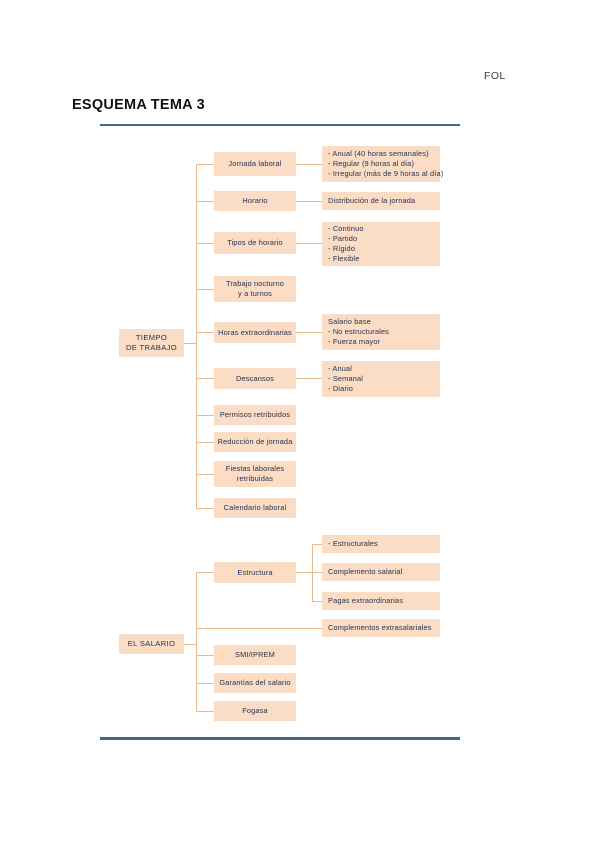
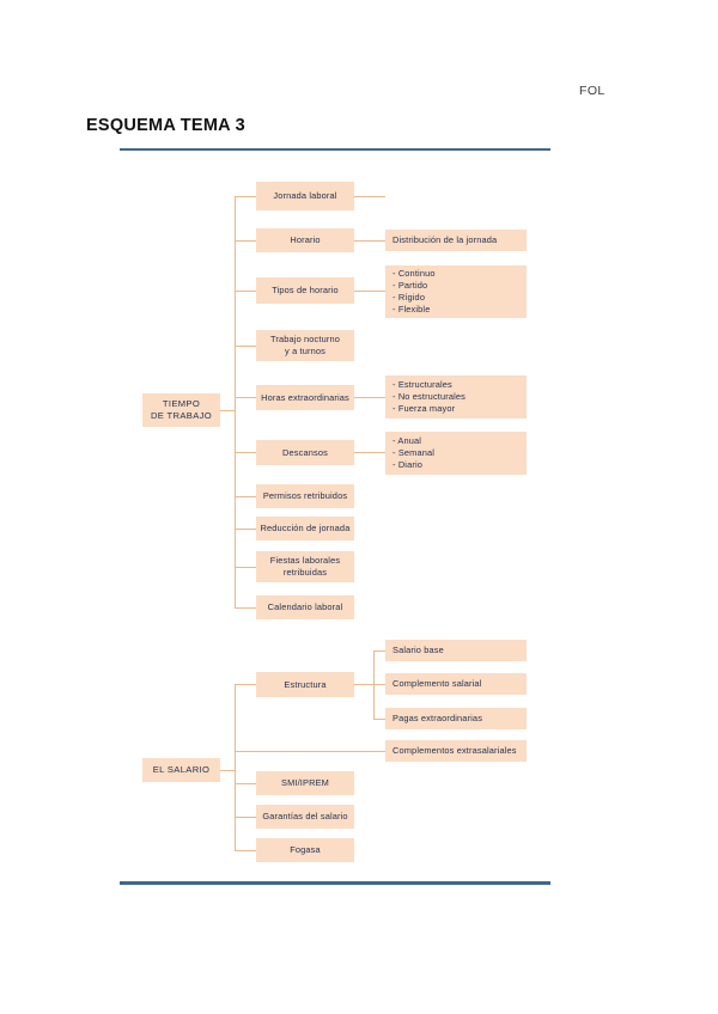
  FOL
  ESQUEMA TEMA 3
  TIEMPO
  DE TRABAJO
  Jornada laboral
  Horario
  Tipos de horario
  Trabajo nocturno
  y a turnos
  Horas extraordinarias
  Descansos
  Permisos retribuidos
  Reducción de jornada
  Fiestas laborales
  retribuidas
  Calendario laboral
- - Anual (40 horas semanales)
- - Regular (9 horas al día)
- - Irregular (más de 9 horas al día)
  Distribución de la jornada
  - Continuo
  - Partido
  - Rígido
  - Flexible
- Salario base
+ - Estructurales
  - No estructurales
  - Fuerza mayor
  - Anual
  - Semanal
  - Diario
  EL SALARIO
  Estructura
  SMI/IPREM
  Garantías del salario
  Fogasa
- - Estructurales
+ Salario base
  Complemento salarial
  Pagas extraordinarias
  Complementos extrasalariales
